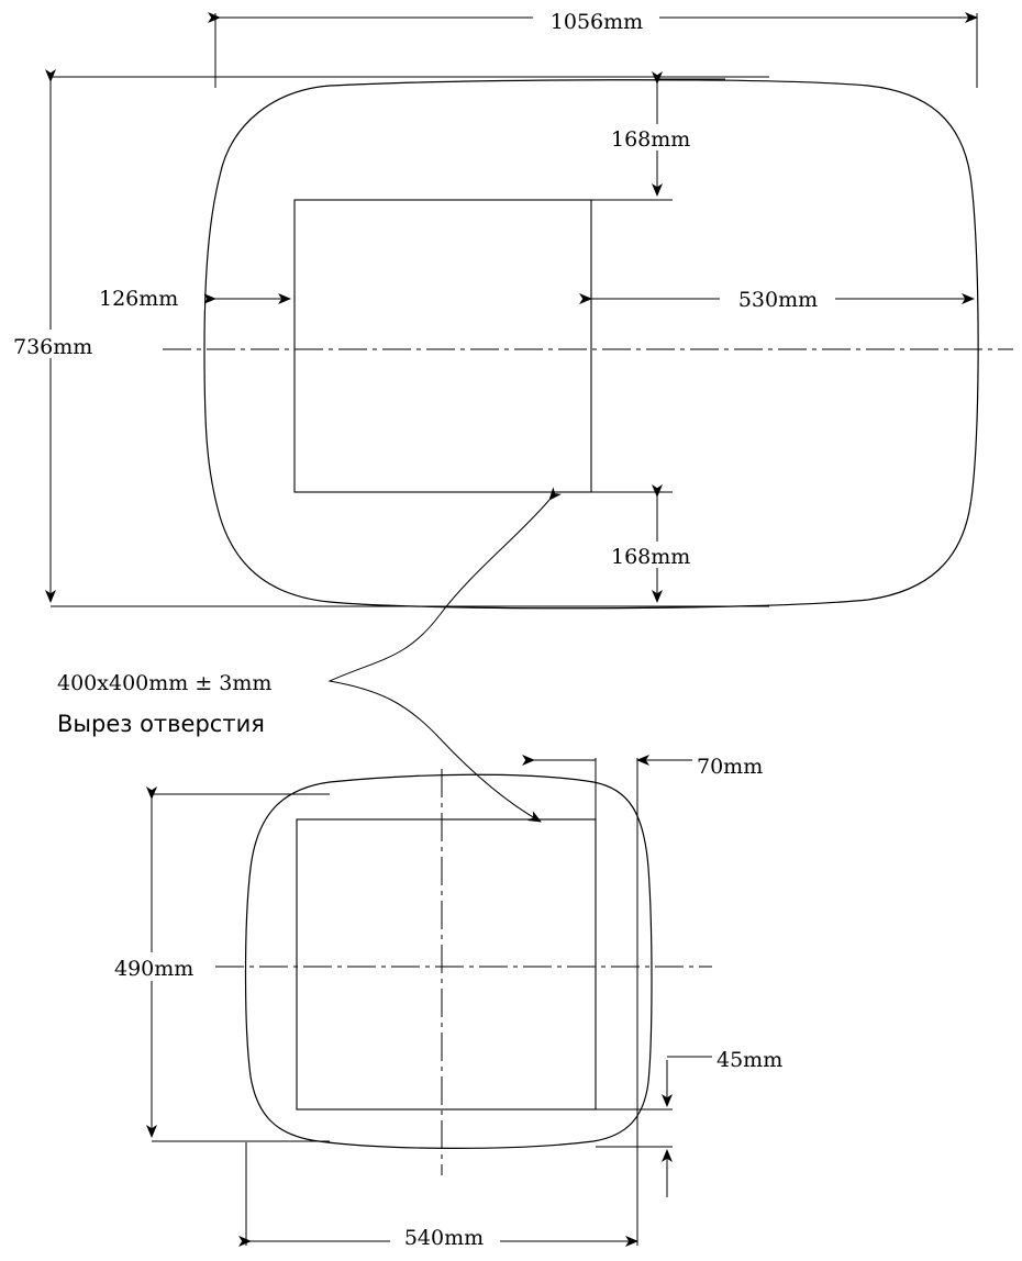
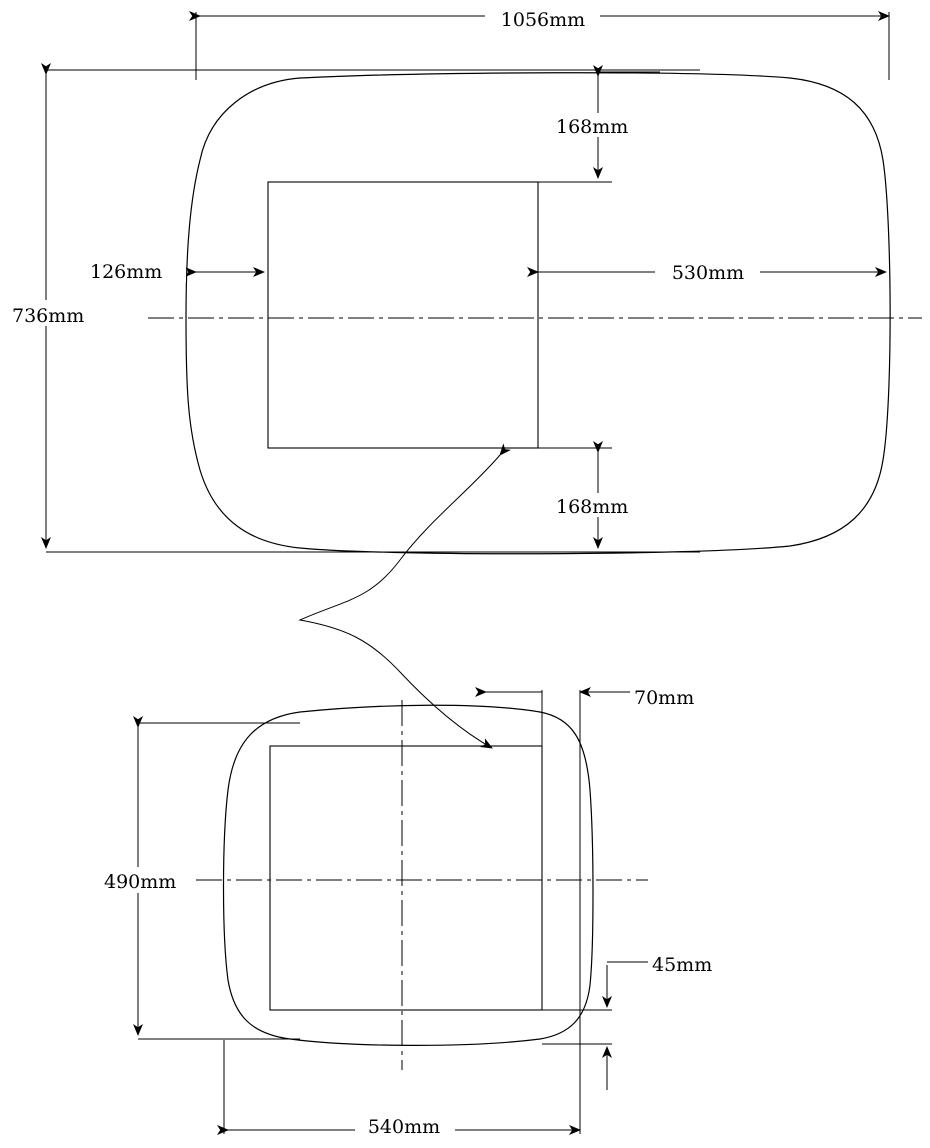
  1056mm
  736mm
  168mm
  168mm
  126mm
  530mm
- 400x400mm ± 3mm
- Вырез отверстия
  490mm
  540mm
  70mm
  45mm
